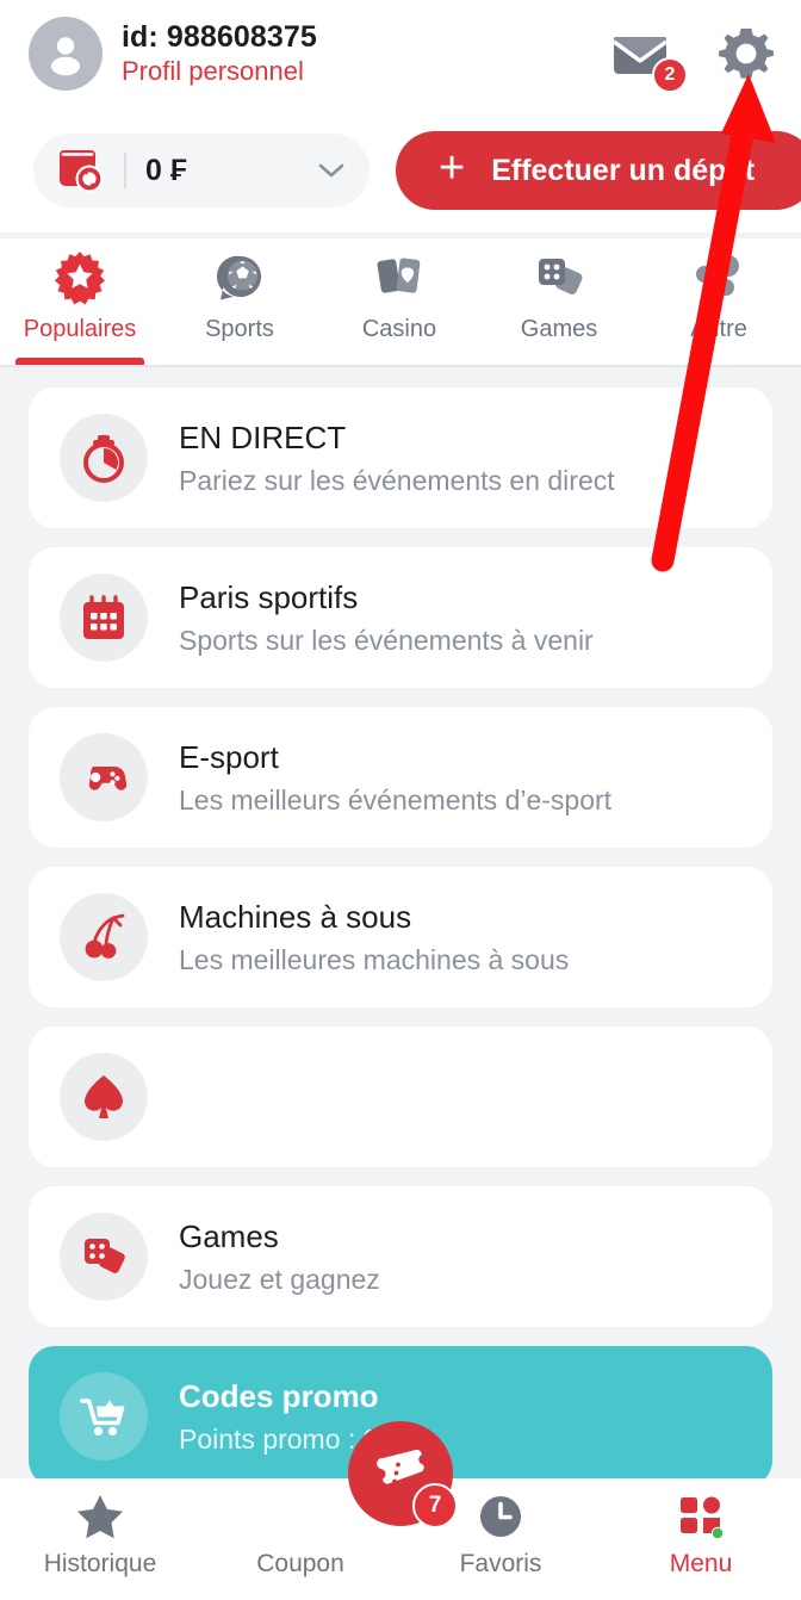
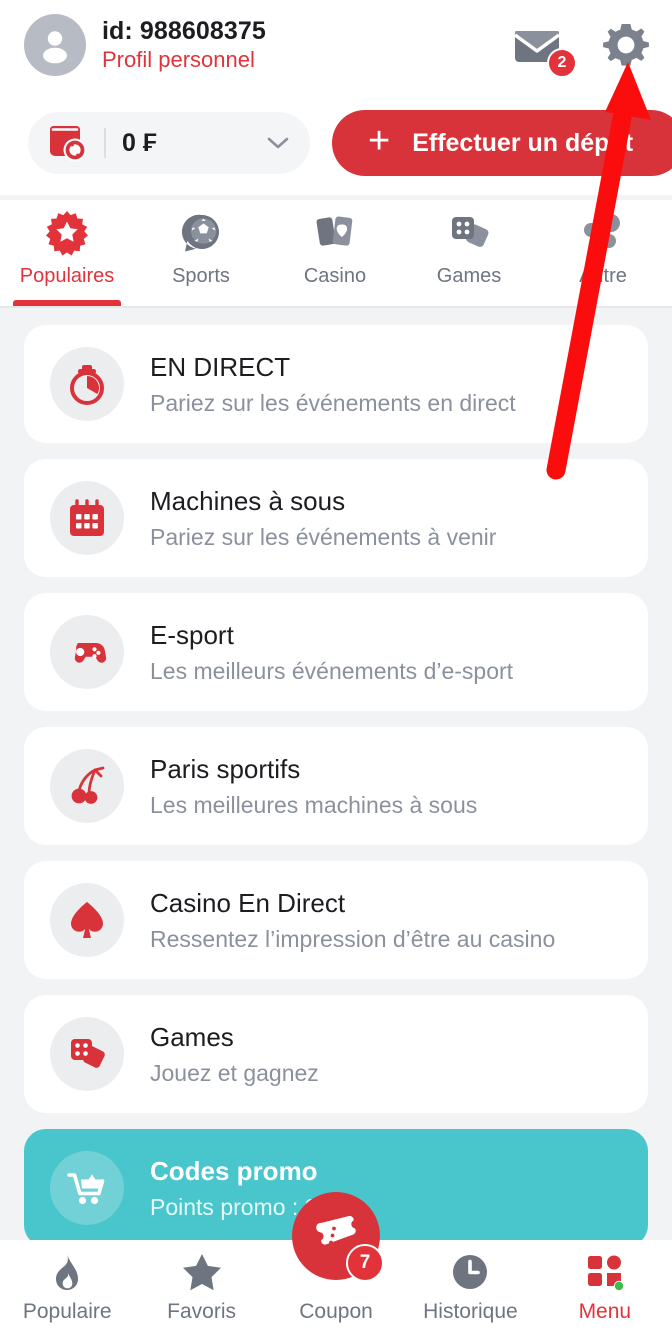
  id: 988608375
  Profil personnel
  2
  0 ₣
  +
  Effectuer un dépt
  Populaires
  Sports
  Casino
  Games
  EN DIRECT
  Pariez sur les événements en direct
- Paris sportifs
+ Machines à sous
- Sports sur les événements à venir
+ Pariez sur les événements à venir
  E-sport
  Les meilleurs événements d’e-sport
- Machines à sous
+ Paris sportifs
  Les meilleures machines à sous
+ Casino En Direct
+ Ressentez l’impression d’être au casino
  Games
  Jouez et gagnez
  Codes promo
  Points promo :
+ Populaire
- Historique
+ Favoris
  Coupon
- Favoris
+ Historique
  Menu
  7
